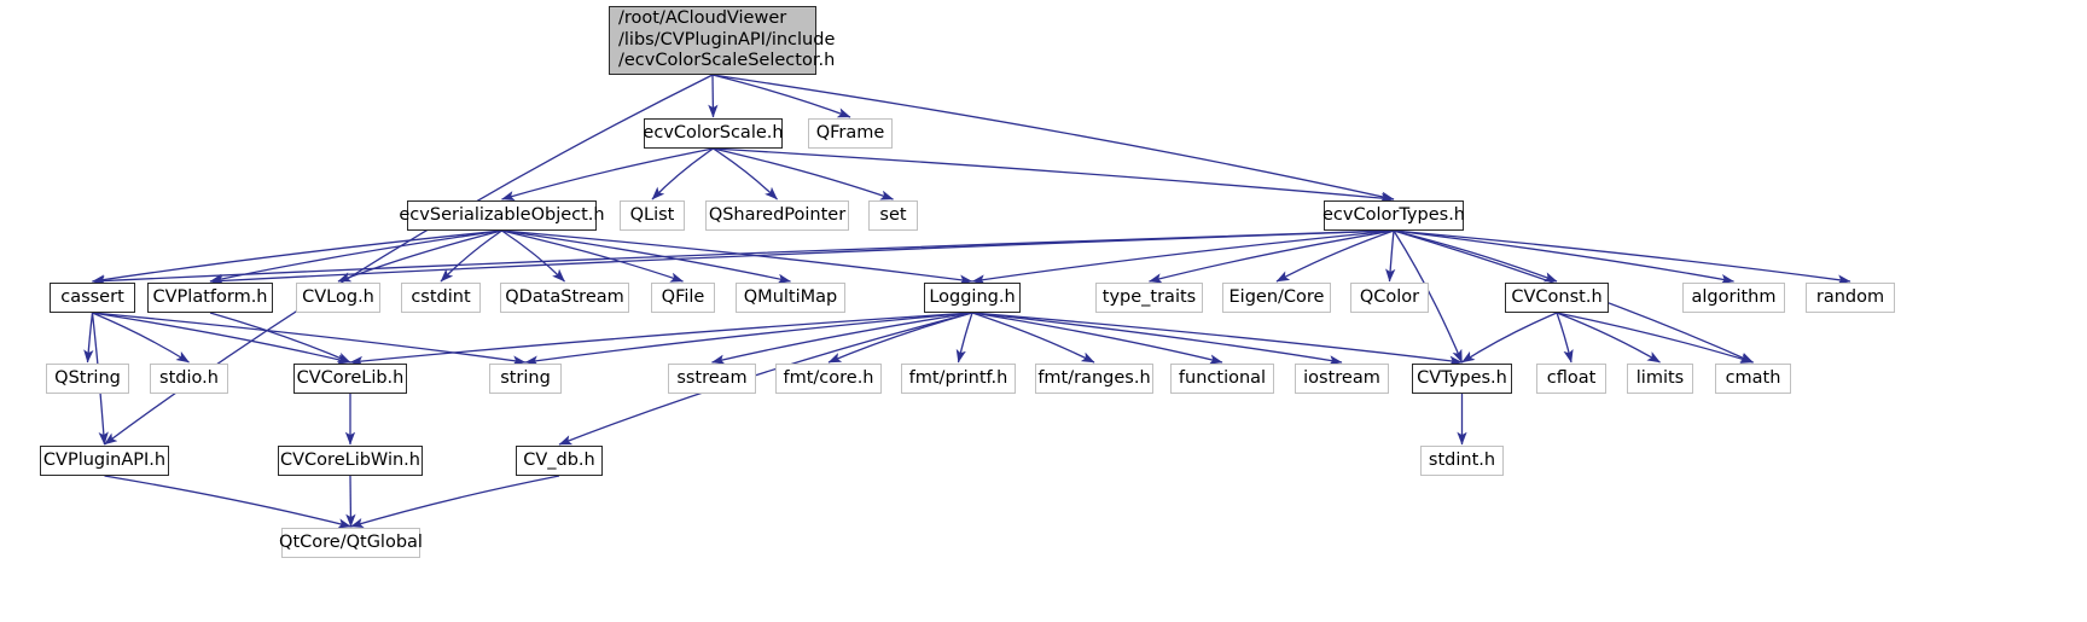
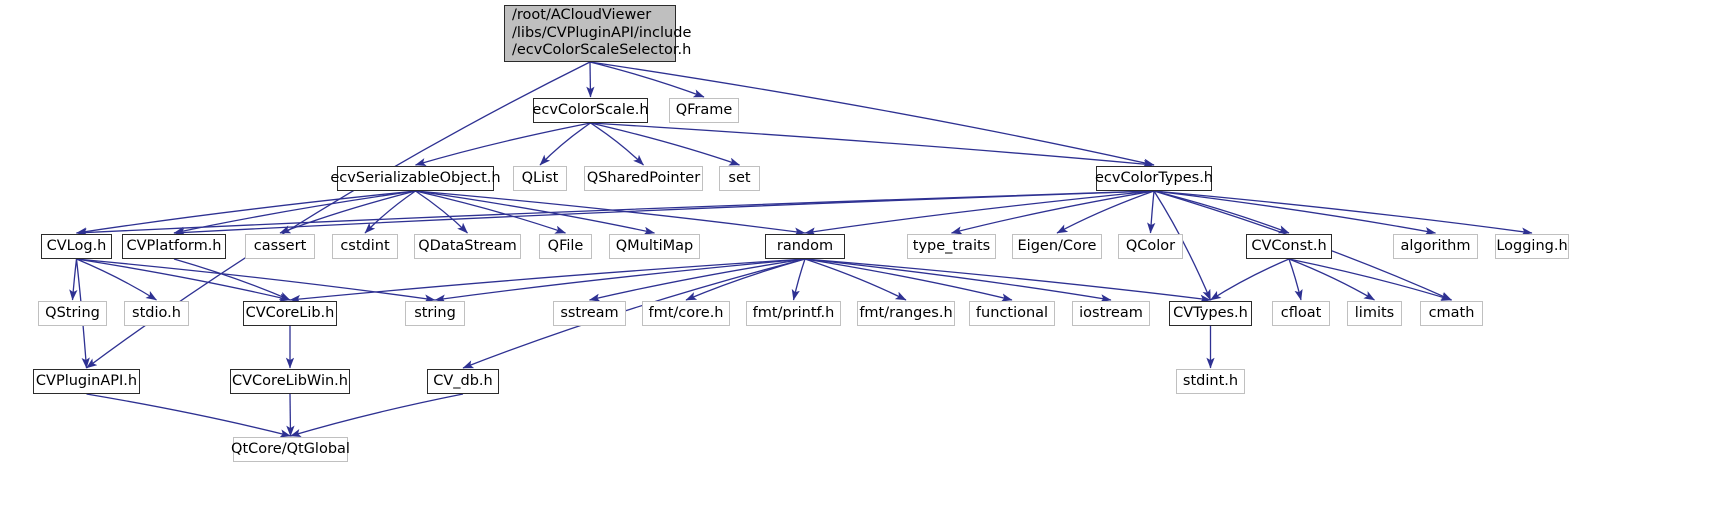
  /root/ACloudViewer
  /libs/CVPluginAPI/include
  /ecvColorScaleSelector.h
  ecvColorScale.h
  QFrame
  ecvSerializableObject.h
  QList
  QSharedPointer
  set
  ecvColorTypes.h
- cassert
+ CVLog.h
  CVPlatform.h
- CVLog.h
+ cassert
  cstdint
  QDataStream
  QFile
  QMultiMap
- Logging.h
+ random
  type_traits
  Eigen/Core
  QColor
  CVConst.h
  algorithm
- random
+ Logging.h
  QString
  stdio.h
  CVCoreLib.h
  string
  sstream
  fmt/core.h
  fmt/printf.h
  fmt/ranges.h
  functional
  iostream
  CVTypes.h
  cfloat
  limits
  cmath
  CVPluginAPI.h
  CVCoreLibWin.h
  CV_db.h
  stdint.h
  QtCore/QtGlobal
